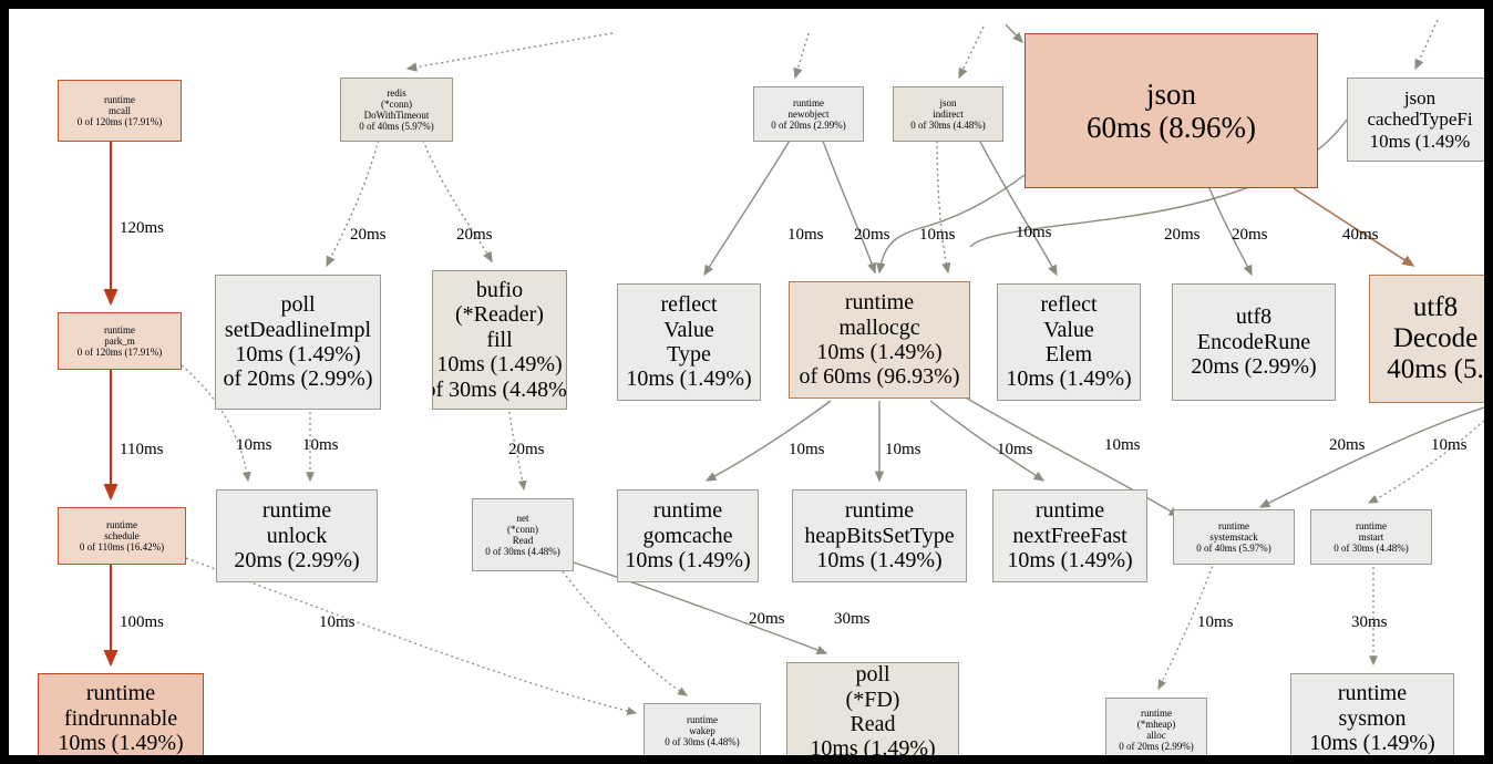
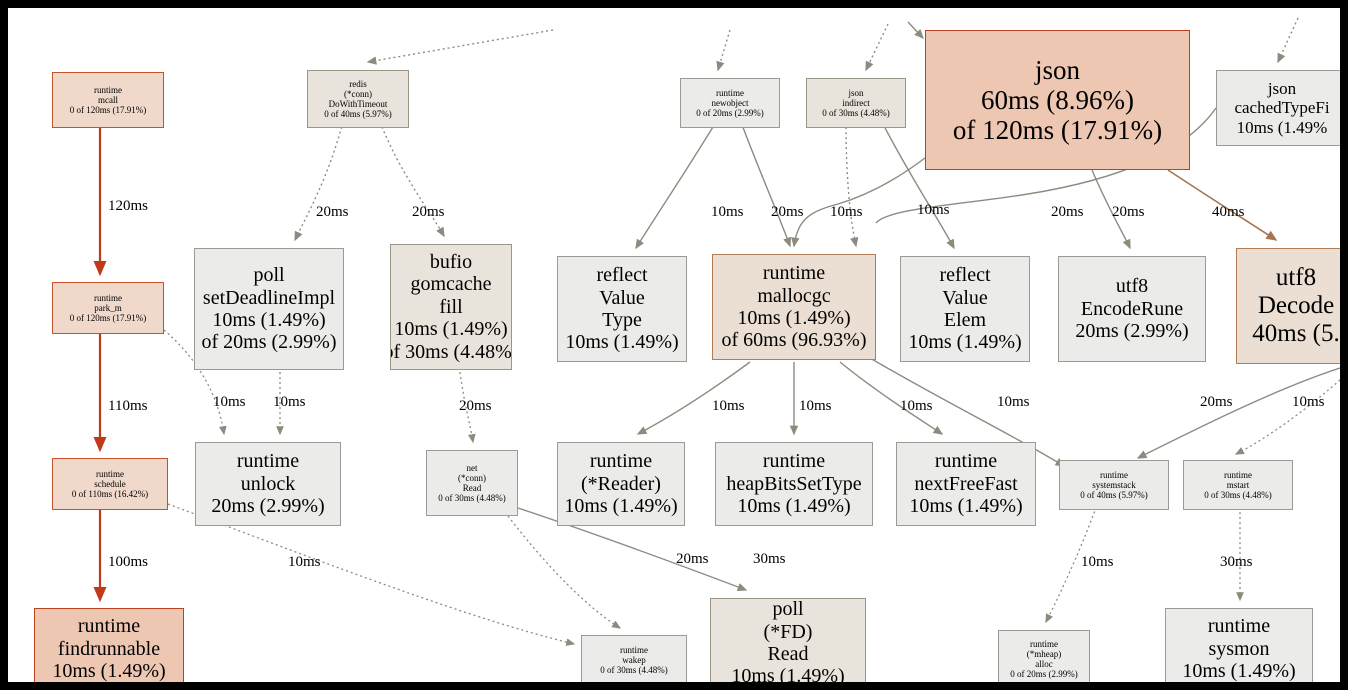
  runtime
  mcall
  0 of 120ms (17.91%)
  redis
  (*conn)
  DoWithTimeout
  0 of 40ms (5.97%)
  runtime
  newobject
  0 of 20ms (2.99%)
  json
  indirect
  0 of 30ms (4.48%)
  json
  60ms (8.96%)
+ of 120ms (17.91%)
  json
  cachedTypeFi
  10ms (1.49%
  poll
  setDeadlineImpl
  10ms (1.49%)
  of 20ms (2.99%)
  bufio
- (*Reader)
+ gomcache
  fill
  10ms (1.49%)
  f 30ms (4.48%
  reflect
  Value
  Type
  10ms (1.49%)
  runtime
  mallocgc
  10ms (1.49%)
  of 60ms (96.93%)
  reflect
  Value
  Elem
  10ms (1.49%)
  utf8
  EncodeRune
  20ms (2.99%)
  utf8
  Decode
  40ms (5.
  runtime
  park_m
  0 of 120ms (17.91%)
  runtime
  unlock
  20ms (2.99%)
  net
  (*conn)
  Read
  0 of 30ms (4.48%)
  runtime
- gomcache
+ (*Reader)
  10ms (1.49%)
  runtime
  heapBitsSetType
  10ms (1.49%)
  runtime
  nextFreeFast
  10ms (1.49%)
  runtime
  systemstack
  0 of 40ms (5.97%)
  runtime
  mstart
  0 of 30ms (4.48%)
  runtime
  schedule
  0 of 110ms (16.42%)
  runtime
  findrunnable
  10ms (1.49%)
  runtime
  wakep
  0 of 30ms (4.48%)
  poll
  (*FD)
  Read
  10ms (1.49%)
  runtime
  (*mheap)
  alloc
  0 of 20ms (2.99%)
  runtime
  sysmon
  10ms (1.49%)
  120ms
  20ms
  20ms
  10ms
  20ms
  10ms
  10ms
  20ms
  20ms
  40ms
  110ms
  10ms
  10ms
  20ms
  10ms
  10ms
  10ms
  10ms
  20ms
  10ms
  100ms
  10ms
  20ms
  30ms
  10ms
  30ms
